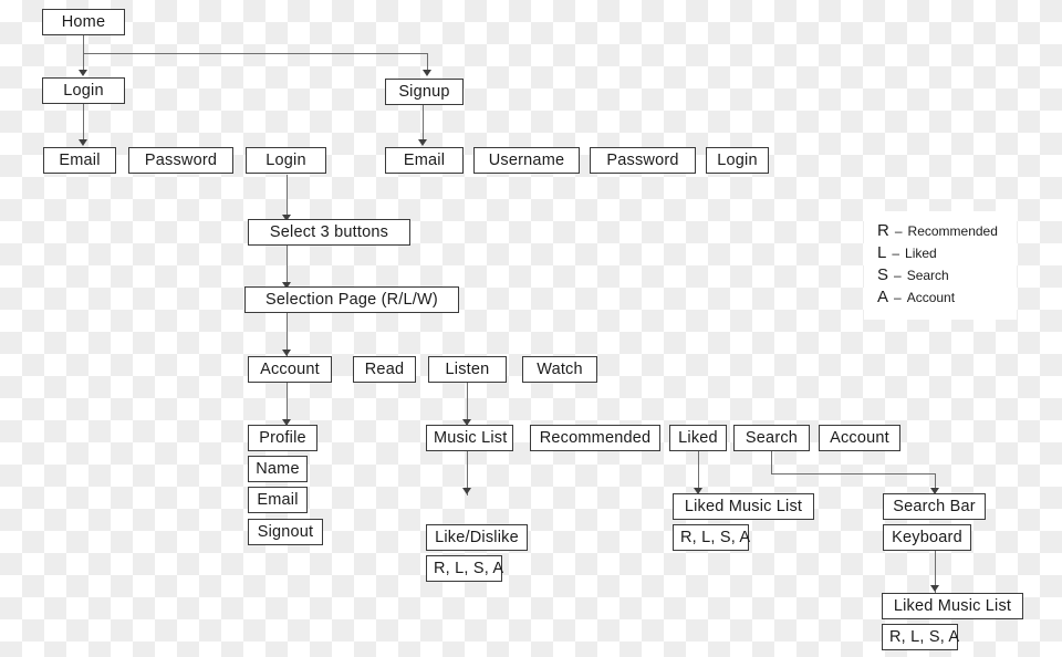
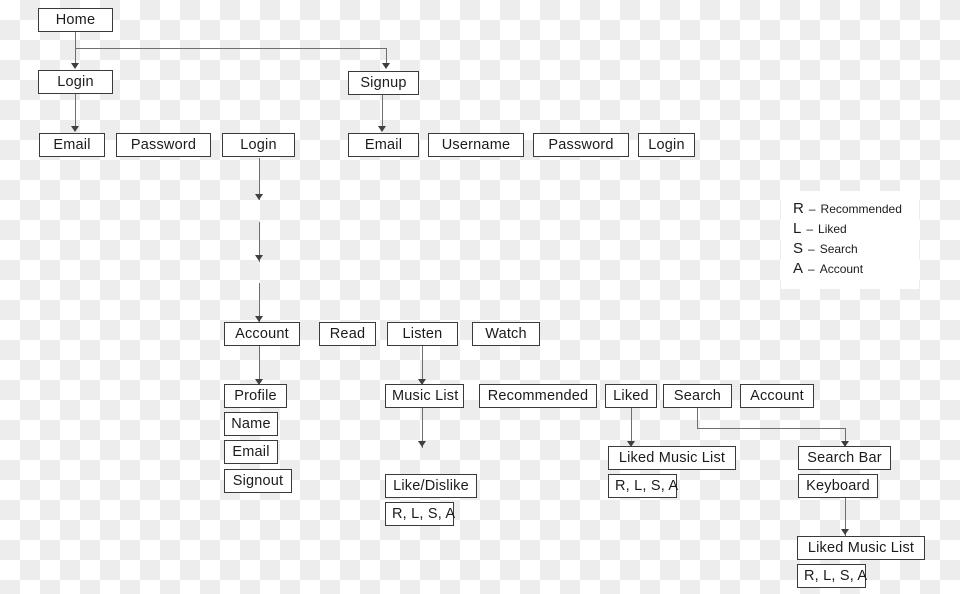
  Home
  Login
  Signup
  Email
  Password
  Login
  Email
  Username
  Password
  Login
- Select 3 buttons
- Selection Page (R/L/W)
  Account
  Read
  Listen
  Watch
  Profile
  Name
  Email
  Signout
  Music List
  Recommended
  Liked
  Search
  Account
  Like/Dislike
  R, L, S, A
  Liked Music List
  R, L, S, A
  Search Bar
  Keyboard
  Liked Music List
  R, L, S, A
  R
  –
  Recommended
  L
  –
  Liked
  S
  –
  Search
  A
  –
  Account
